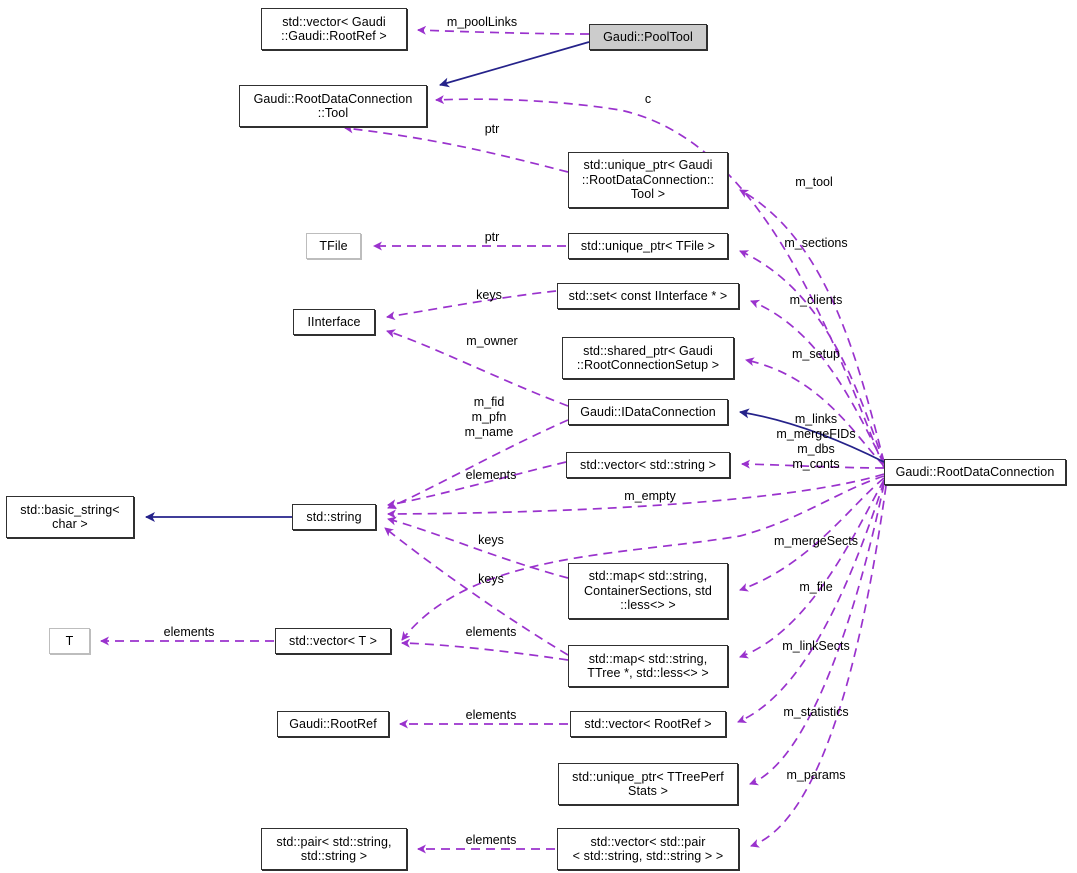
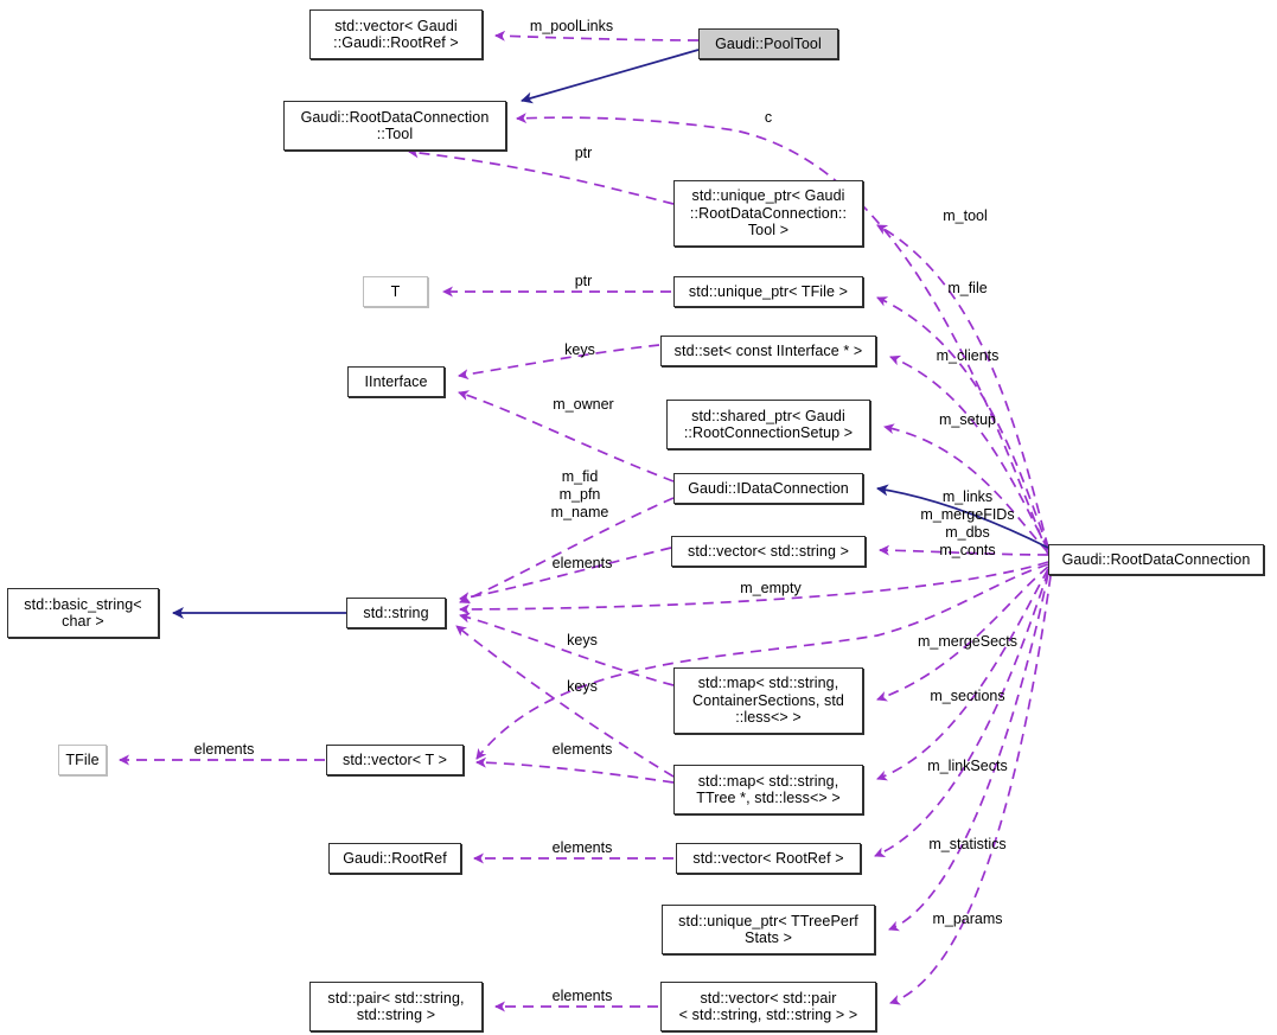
  std::vector< Gaudi
  ::Gaudi::RootRef >
  Gaudi::PoolTool
  Gaudi::RootDataConnection
  ::Tool
  std::unique_ptr< Gaudi
  ::RootDataConnection::
  Tool >
- TFile
+ T
  std::unique_ptr< TFile >
  IInterface
  std::set< const IInterface * >
  std::shared_ptr< Gaudi
  ::RootConnectionSetup >
  Gaudi::IDataConnection
  std::vector< std::string >
  Gaudi::RootDataConnection
  std::basic_string<
  char >
  std::string
  std::map< std::string,
  ContainerSections, std
  ::less<> >
- T
+ TFile
  std::vector< T >
  std::map< std::string,
  TTree *, std::less<> >
  Gaudi::RootRef
  std::vector< RootRef >
  std::unique_ptr< TTreePerf
  Stats >
  std::pair< std::string,
  std::string >
  std::vector< std::pair
  < std::string, std::string > >
  m_poolLinks
  c
  ptr
  m_tool
  ptr
- m_sections
+ m_file
  keys
  m_clients
  m_owner
  m_setup
  m_fid
  m_pfn
  m_name
  m_links
  m_mergeFIDs
  m_dbs
  m_conts
  elements
  m_empty
  keys
  m_mergeSects
  keys
- m_file
+ m_sections
  elements
  elements
  m_linkSects
  elements
  m_statistics
  m_params
  elements
